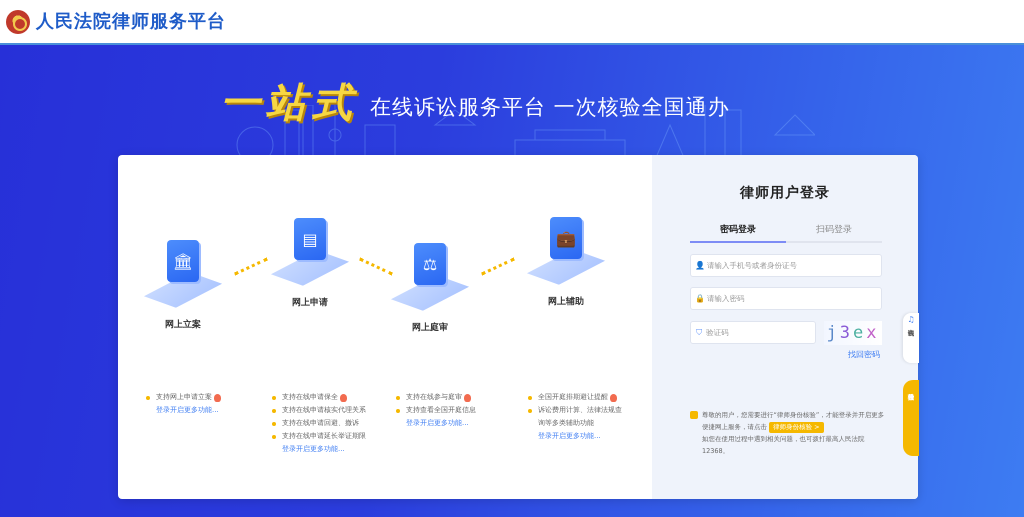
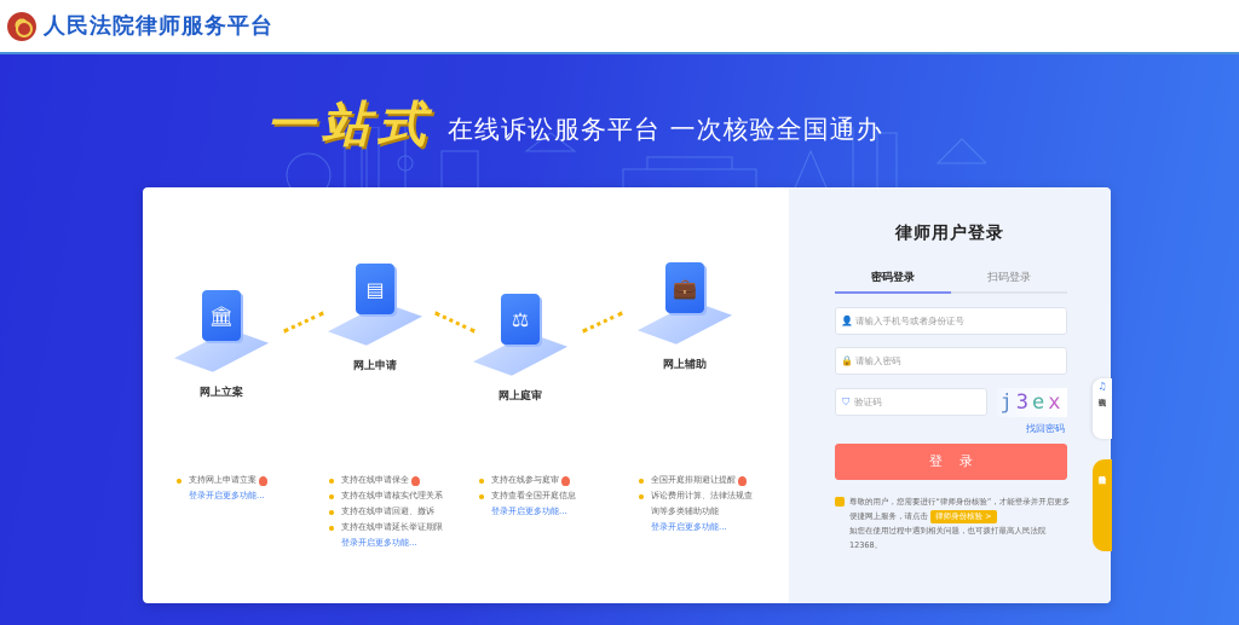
  人民法院律师服务平台
  一站式
  在线诉讼服务平台 一次核验全国通办
  🏛
  网上立案
  ▤
  网上申请
  ⚖
  网上庭审
  💼
  网上辅助
  支持网上申请立案
  登录开启更多功能...
  支持在线申请保全
  支持在线申请核实代理关系
  支持在线申请回避、撤诉
  支持在线申请延长举证期限
  登录开启更多功能...
  支持在线参与庭审
  支持查看全国开庭信息
  登录开启更多功能...
  全国开庭排期避让提醒
  诉讼费用计算、法律法规查
  询等多类辅助功能
  登录开启更多功能...
  律师用户登录
  密码登录
  扫码登录
  👤
  请输入手机号或者身份证号
  🔒
  请输入密码
  ⛉
  验证码
  j
  3
  e
  x
  找回密码
+ 登录
  尊敬的用户，您需要进行“律师身份核验”，才能登录并开启更多便捷网上服务，请点击 律师身份核验 >
  如您在使用过程中遇到相关问题，也可拨打最高人民法院12368。
  ♫
